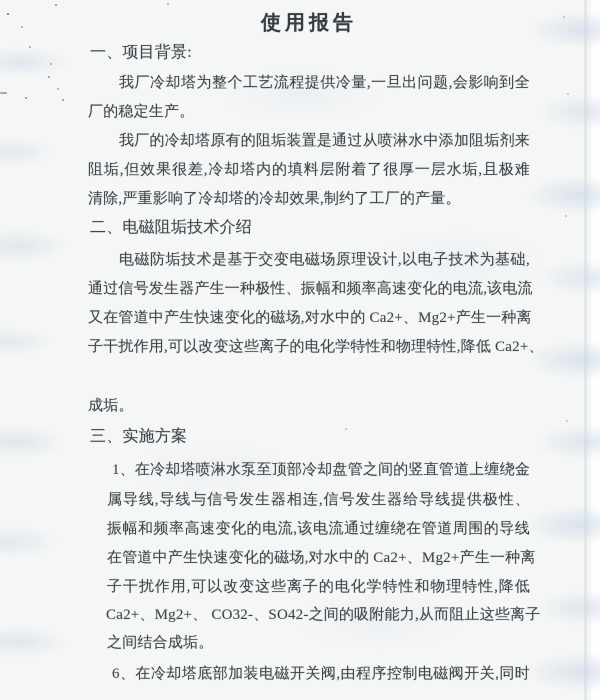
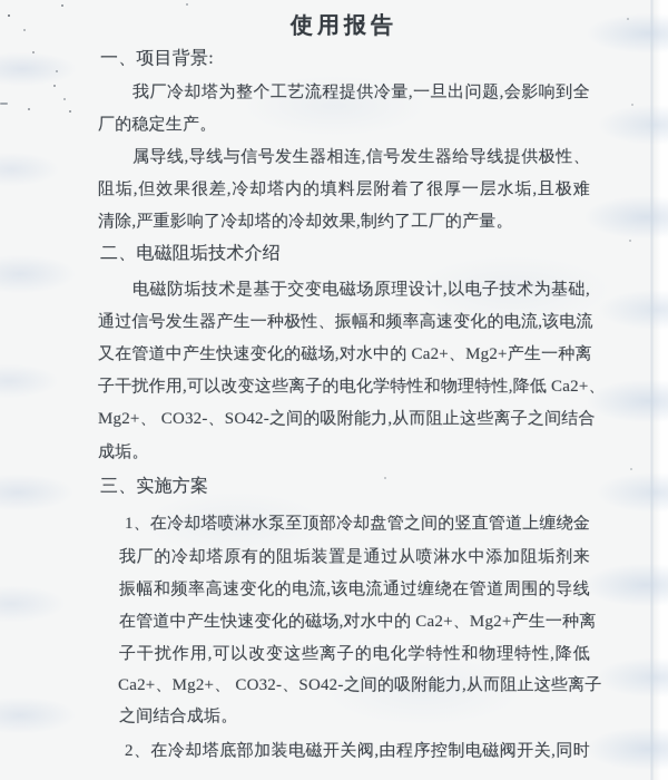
  使用报告
  一、项目背景:
  我厂冷却塔为整个工艺流程提供冷量,一旦出问题,会影响到全
  厂的稳定生产。
- 我厂的冷却塔原有的阻垢装置是通过从喷淋水中添加阻垢剂来
+ 属导线,导线与信号发生器相连,信号发生器给导线提供极性、
  阻垢,但效果很差,冷却塔内的填料层附着了很厚一层水垢,且极难
  清除,严重影响了冷却塔的冷却效果,制约了工厂的产量。
  二、电磁阻垢技术介绍
  电磁防垢技术是基于交变电磁场原理设计,以电子技术为基础,
  通过信号发生器产生一种极性、振幅和频率高速变化的电流,该电流
  又在管道中产生快速变化的磁场,对水中的 Ca2+、Mg2+产生一种离
  子干扰作用,可以改变这些离子的电化学特性和物理特性,降低 Ca2+、
+ Mg2+、 CO32-、SO42-之间的吸附能力,从而阻止这些离子之间结合
  成垢。
  三、实施方案
  1、在冷却塔喷淋水泵至顶部冷却盘管之间的竖直管道上缠绕金
- 属导线,导线与信号发生器相连,信号发生器给导线提供极性、
+ 我厂的冷却塔原有的阻垢装置是通过从喷淋水中添加阻垢剂来
  振幅和频率高速变化的电流,该电流通过缠绕在管道周围的导线
  在管道中产生快速变化的磁场,对水中的 Ca2+、Mg2+产生一种离
  子干扰作用,可以改变这些离子的电化学特性和物理特性,降低
  Ca2+、Mg2+、 CO32-、SO42-之间的吸附能力,从而阻止这些离子
  之间结合成垢。
- 6、在冷却塔底部加装电磁开关阀,由程序控制电磁阀开关,同时
+ 2、在冷却塔底部加装电磁开关阀,由程序控制电磁阀开关,同时
